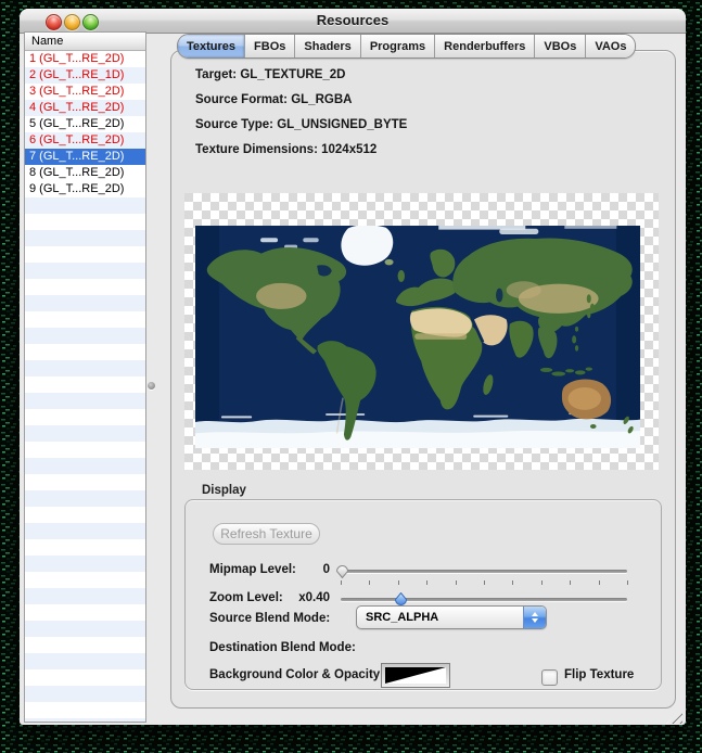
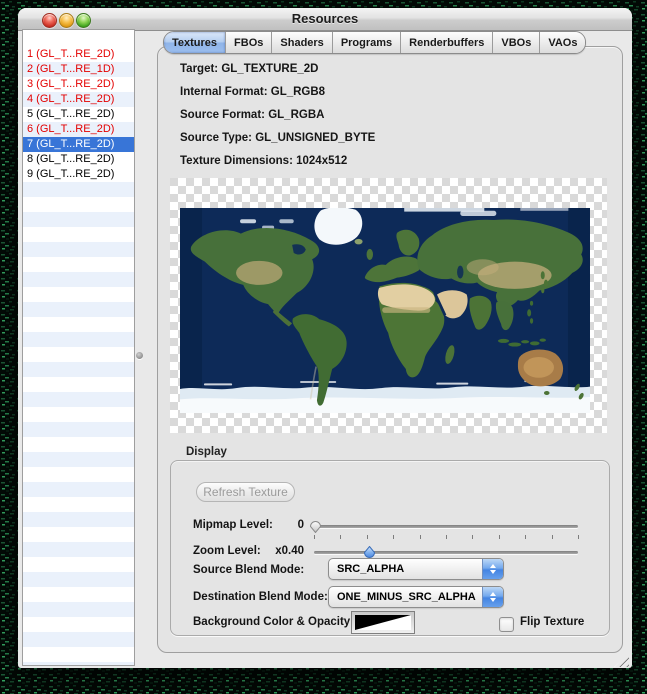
  Resources
- Name
  1 (GL_T...RE_2D)
  2 (GL_T...RE_1D)
  3 (GL_T...RE_2D)
  4 (GL_T...RE_2D)
  5 (GL_T...RE_2D)
  6 (GL_T...RE_2D)
  7 (GL_T...RE_2D)
  8 (GL_T...RE_2D)
  9 (GL_T...RE_2D)
  Textures
  FBOs
  Shaders
  Programs
  Renderbuffers
  VBOs
  VAOs
  Target: GL_TEXTURE_2D
+ Internal Format: GL_RGB8
  Source Format: GL_RGBA
  Source Type: GL_UNSIGNED_BYTE
  Texture Dimensions: 1024x512
  Display
  Refresh Texture
  Mipmap Level:
  0
  Zoom Level:
  x0.40
  Source Blend Mode:
  SRC_ALPHA
  Destination Blend Mode:
+ ONE_MINUS_SRC_ALPHA
  Background Color & Opacity
  Flip Texture
